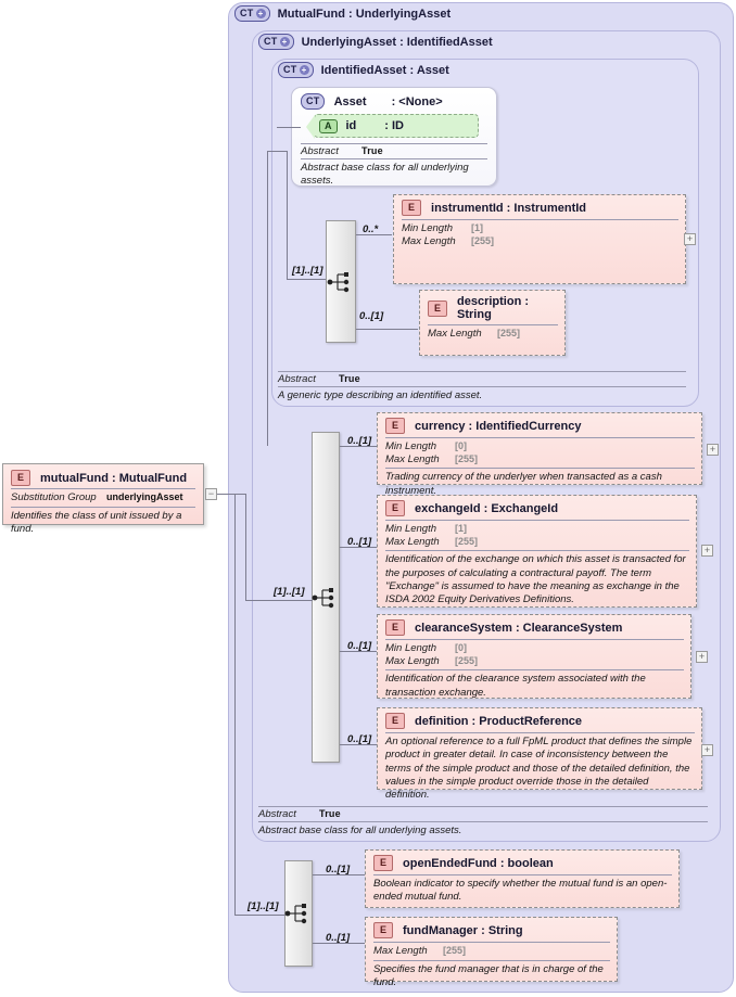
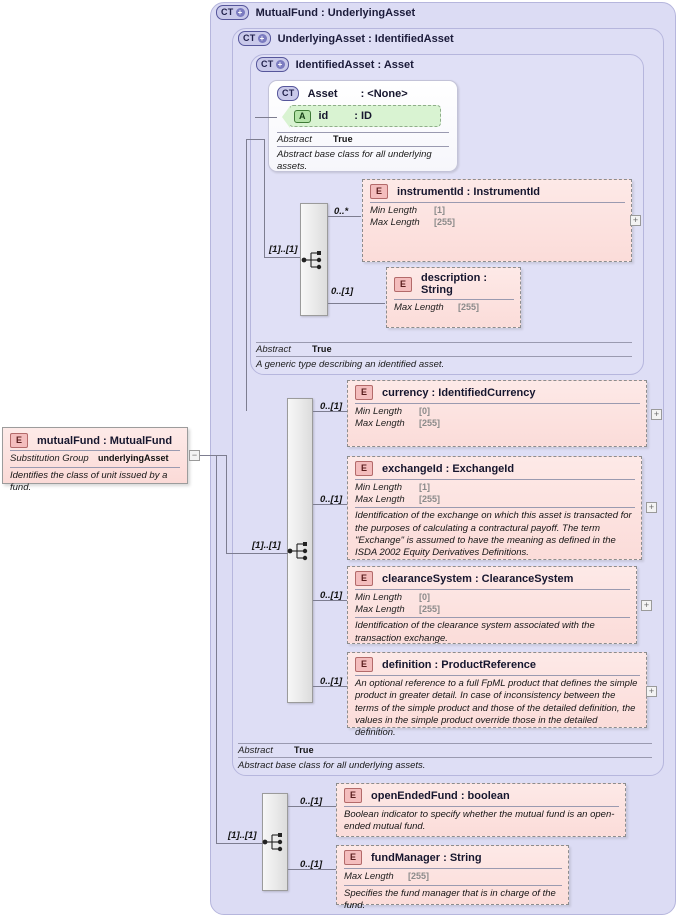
  CT
  +
  MutualFund : UnderlyingAsset
  CT
  +
  UnderlyingAsset : IdentifiedAsset
  CT
  +
  IdentifiedAsset : Asset
  CT
  Asset
  : <None>
  A
  id
  : ID
  Abstract
  True
  Abstract base class for all underlying assets.
  [1]..[1]
  0..*
  0..[1]
  E
  instrumentId : InstrumentId
  Min Length
  [1]
  Max Length
  [255]
  +
  E
  description : String
  Max Length
  [255]
  Abstract
  True
  A generic type describing an identified asset.
  [1]..[1]
  0..[1]
  0..[1]
  0..[1]
  0..[1]
  E
  currency : IdentifiedCurrency
  Min Length
  [0]
  Max Length
  [255]
- Trading currency of the underlyer when transacted as a cash instrument.
  +
  E
  exchangeId : ExchangeId
  Min Length
  [1]
  Max Length
  [255]
- Identification of the exchange on which this asset is transacted for the purposes of calculating a contractural payoff. The term "Exchange" is assumed to have the meaning as exchange in the ISDA 2002 Equity Derivatives Definitions.
+ Identification of the exchange on which this asset is transacted for the purposes of calculating a contractural payoff. The term "Exchange" is assumed to have the meaning as defined in the ISDA 2002 Equity Derivatives Definitions.
  +
  E
  clearanceSystem : ClearanceSystem
  Min Length
  [0]
  Max Length
  [255]
  Identification of the clearance system associated with the transaction exchange.
  +
  E
  definition : ProductReference
  An optional reference to a full FpML product that defines the simple product in greater detail. In case of inconsistency between the terms of the simple product and those of the detailed definition, the values in the simple product override those in the detailed definition.
  +
  Abstract
  True
  Abstract base class for all underlying assets.
  [1]..[1]
  0..[1]
  0..[1]
  E
  openEndedFund : boolean
  Boolean indicator to specify whether the mutual fund is an open-ended mutual fund.
  E
  fundManager : String
  Max Length
  [255]
  Specifies the fund manager that is in charge of the fund.
  E
  mutualFund : MutualFund
  Substitution Group
  underlyingAsset
  Identifies the class of unit issued by a fund.
  −
